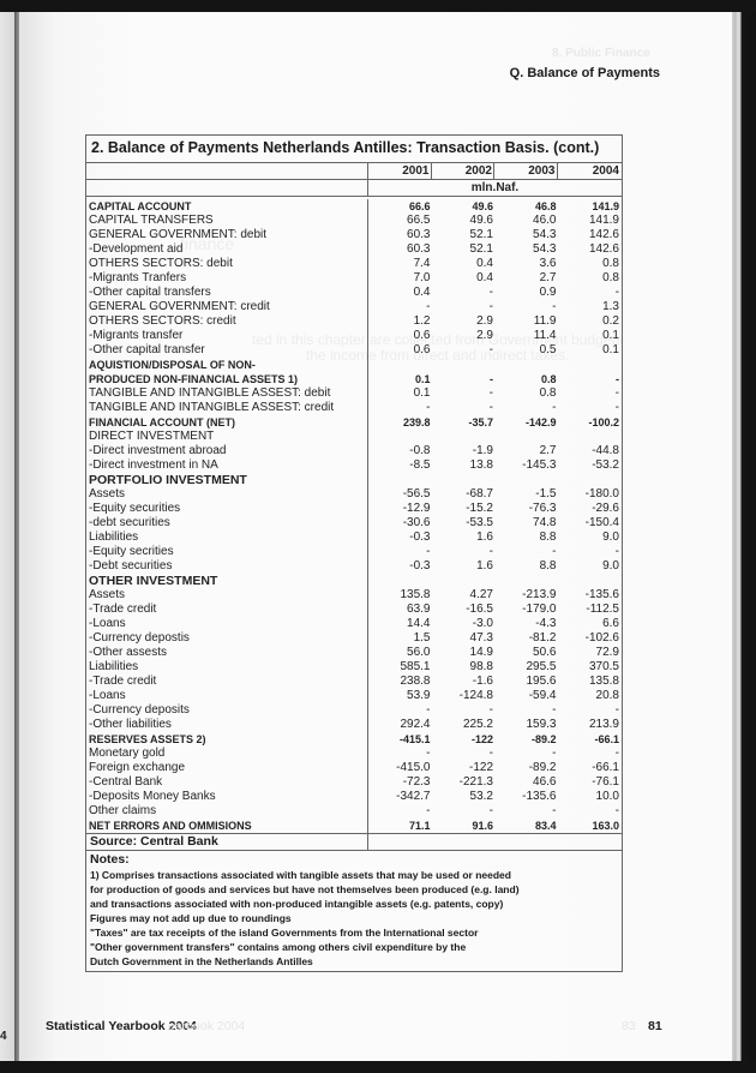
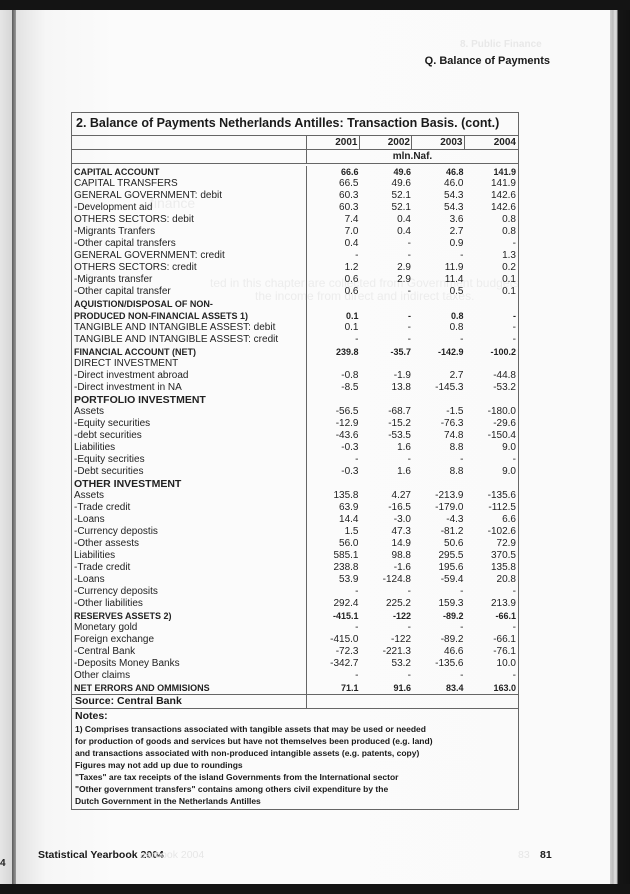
  4
  Q. Balance of Payments
  finance
  ted in this chapter are collected from Government budgets
  the income from direct and indirect taxes.
  2. Balance of Payments Netherlands Antilles: Transaction Basis. (cont.)
  2001
  2002
  2003
  2004
  mln.Naf.
  CAPITAL ACCOUNT
  66.6
  49.6
  46.8
  141.9
  CAPITAL TRANSFERS
  66.5
  49.6
  46.0
  141.9
  GENERAL GOVERNMENT: debit
  60.3
  52.1
  54.3
  142.6
  -Development aid
  60.3
  52.1
  54.3
  142.6
  OTHERS SECTORS: debit
  7.4
  0.4
  3.6
  0.8
  -Migrants Tranfers
  7.0
  0.4
  2.7
  0.8
  -Other capital transfers
  0.4
  -
  0.9
  -
  GENERAL GOVERNMENT: credit
  -
  -
  -
  1.3
  OTHERS SECTORS: credit
  1.2
  2.9
  11.9
  0.2
  -Migrants transfer
  0.6
  2.9
  11.4
  0.1
  -Other capital transfer
  0.6
  -
  0.5
  0.1
  AQUISTION/DISPOSAL OF NON-
  PRODUCED NON-FINANCIAL ASSETS 1)
  0.1
  -
  0.8
  -
  TANGIBLE AND INTANGIBLE ASSEST: debit
  0.1
  -
  0.8
  -
  TANGIBLE AND INTANGIBLE ASSEST: credit
  -
  -
  -
  -
  FINANCIAL ACCOUNT (NET)
  239.8
  -35.7
  -142.9
  -100.2
  DIRECT INVESTMENT
  -Direct investment abroad
  -0.8
  -1.9
  2.7
  -44.8
  -Direct investment in NA
  -8.5
  13.8
  -145.3
  -53.2
  PORTFOLIO INVESTMENT
  Assets
  -56.5
  -68.7
  -1.5
  -180.0
  -Equity securities
  -12.9
  -15.2
  -76.3
  -29.6
  -debt securities
- -30.6
+ -43.6
  -53.5
  74.8
  -150.4
  Liabilities
  -0.3
  1.6
  8.8
  9.0
  -Equity secrities
  -
  -
  -
  -
  -Debt securities
  -0.3
  1.6
  8.8
  9.0
  OTHER INVESTMENT
  Assets
  135.8
  4.27
  -213.9
  -135.6
  -Trade credit
  63.9
  -16.5
  -179.0
  -112.5
  -Loans
  14.4
  -3.0
  -4.3
  6.6
  -Currency depostis
  1.5
  47.3
  -81.2
  -102.6
  -Other assests
  56.0
  14.9
  50.6
  72.9
  Liabilities
  585.1
  98.8
  295.5
  370.5
  -Trade credit
  238.8
  -1.6
  195.6
  135.8
  -Loans
  53.9
  -124.8
  -59.4
  20.8
  -Currency deposits
  -
  -
  -
  -
  -Other liabilities
  292.4
  225.2
  159.3
  213.9
  RESERVES ASSETS 2)
  -415.1
  -122
  -89.2
  -66.1
  Monetary gold
  -
  -
  -
  -
  Foreign exchange
  -415.0
  -122
  -89.2
  -66.1
  -Central Bank
  -72.3
  -221.3
  46.6
  -76.1
  -Deposits Money Banks
  -342.7
  53.2
  -135.6
  10.0
  Other claims
  -
  -
  -
  -
  NET ERRORS AND OMMISIONS
  71.1
  91.6
  83.4
  163.0
  Source: Central Bank
  Notes:
  1) Comprises transactions associated with tangible assets that may be used or needed
  for production of goods and services but have not themselves been produced (e.g. land)
  and transactions associated with non-produced intangible assets (e.g. patents, copy)
  Figures may not add up due to roundings
  "Taxes" are tax receipts of the island Governments from the International sector
  "Other government transfers" contains among others civil expenditure by the
  Dutch Government in the Netherlands Antilles
  Statistical Yearbook 2004
  earbook 2004
  81
